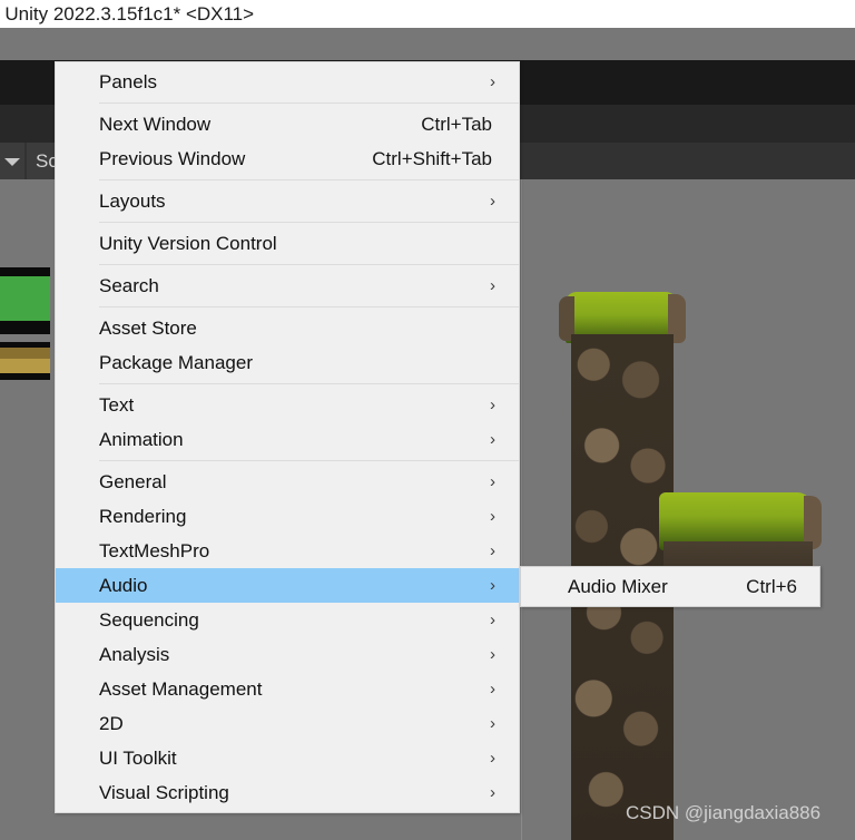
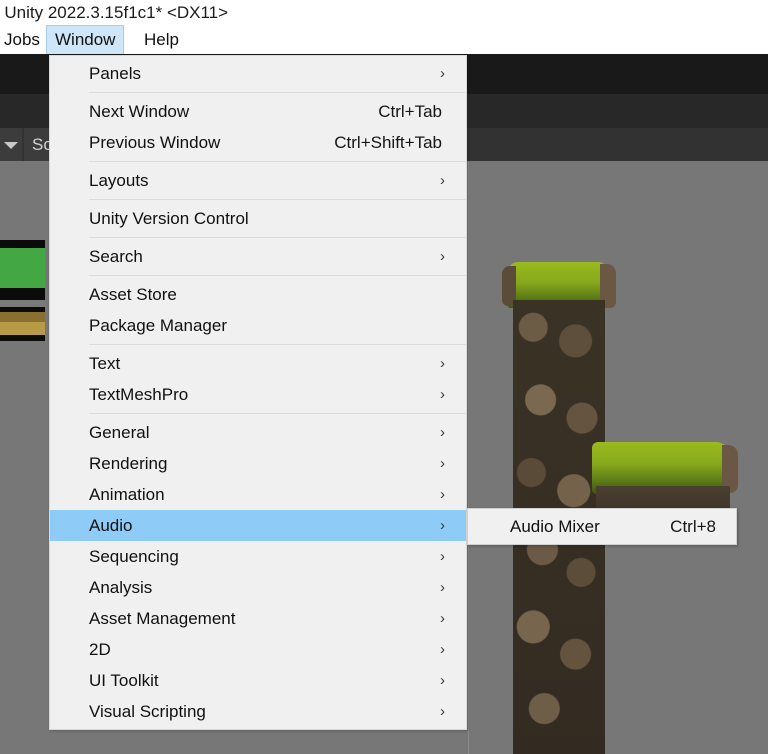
  Unity 2022.3.15f1c1* <DX11>
+ Jobs
+ Window
+ Help
  Sc
- CSDN @jiangdaxia886
  Panels
  ›
  Next Window
  Ctrl+Tab
  Previous Window
  Ctrl+Shift+Tab
  Layouts
  ›
  Unity Version Control
  Search
  ›
  Asset Store
  Package Manager
  Text
  ›
- Animation
+ TextMeshPro
  ›
  General
  ›
  Rendering
  ›
- TextMeshPro
+ Animation
  ›
  Audio
  ›
  Sequencing
  ›
  Analysis
  ›
  Asset Management
  ›
  2D
  ›
  UI Toolkit
  ›
  Visual Scripting
  ›
  Audio Mixer
- Ctrl+6
+ Ctrl+8
